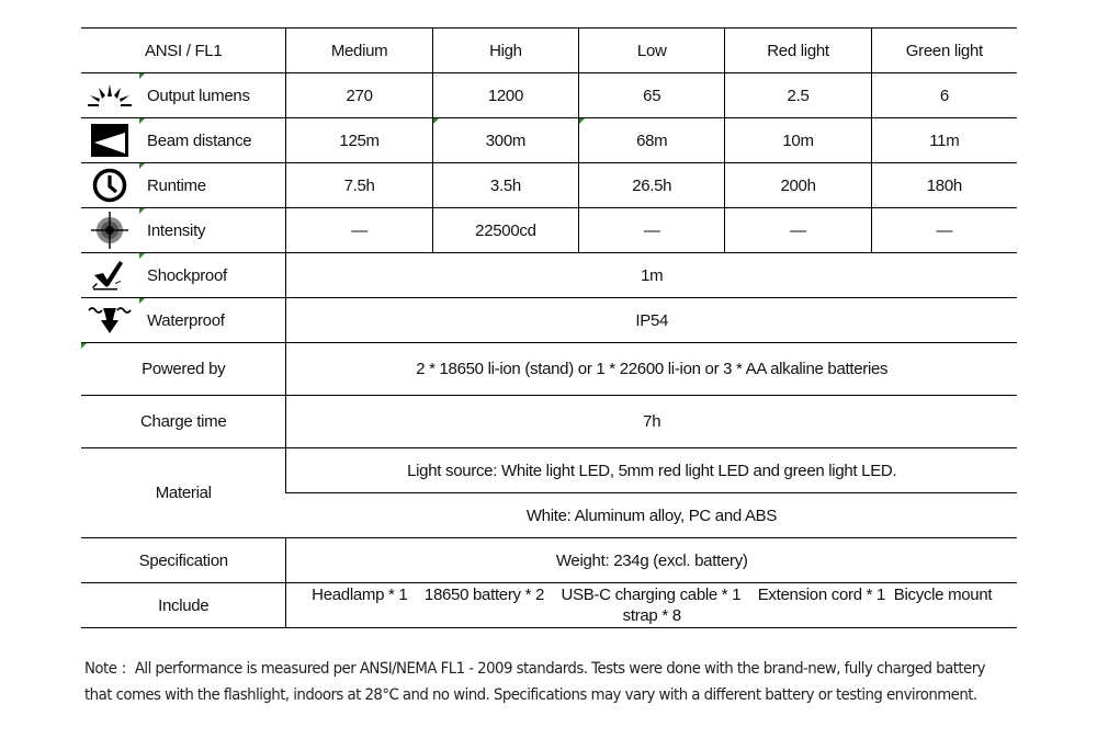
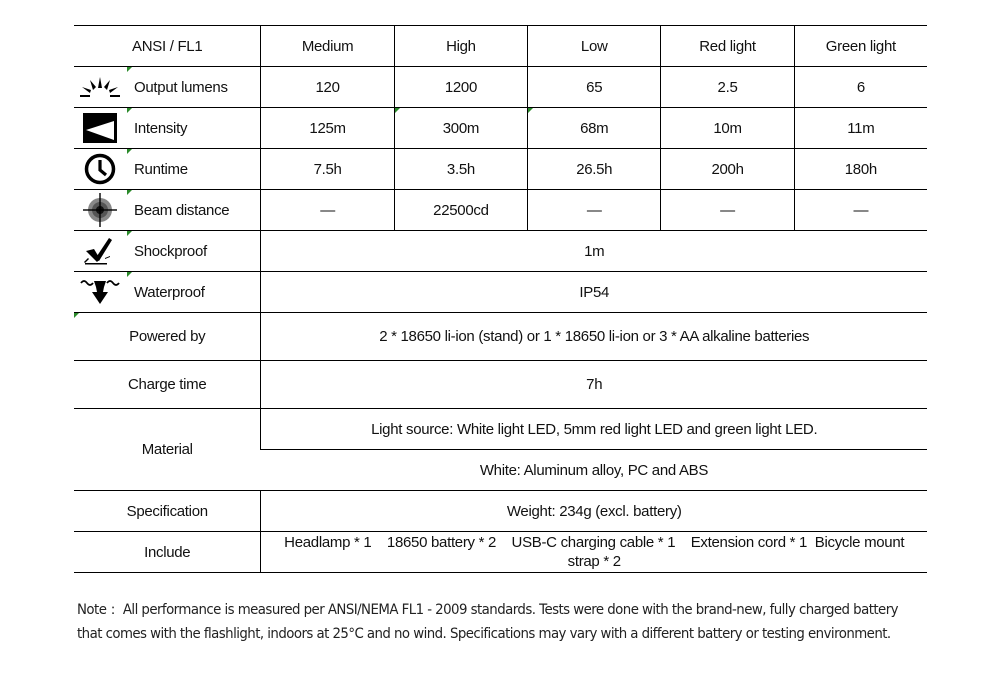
  ANSI / FL1	Medium	High	Low	Red light	Green light
- Output lumens	270	1200	65	2.5	6
+ Output lumens	120	1200	65	2.5	6
- Beam distance	125m	300m	68m	10m	11m
+ Intensity	125m	300m	68m	10m	11m
  Runtime	7.5h	3.5h	26.5h	200h	180h
- Intensity	—	22500cd	—	—	—
+ Beam distance	—	22500cd	—	—	—
  Shockproof	1m
  Waterproof	IP54
- Powered by	2 * 18650 li-ion (stand) or 1 * 22600 li-ion or 3 * AA alkaline batteries
+ Powered by	2 * 18650 li-ion (stand) or 1 * 18650 li-ion or 3 * AA alkaline batteries
  Charge time	7h
  Material	Light source: White light LED, 5mm red light LED and green light LED.
  White: Aluminum alloy, PC and ABS
  Specification	Weight: 234g (excl. battery)
- Include	Headlamp * 1 18650 battery * 2 USB-C charging cable * 1 Extension cord * 1 Bicycle mount strap * 8
+ Include	Headlamp * 1 18650 battery * 2 USB-C charging cable * 1 Extension cord * 1 Bicycle mount strap * 2
- Note： All performance is measured per ANSI/NEMA FL1 - 2009 standards. Tests were done with the brand-new, fully charged battery that comes with the flashlight, indoors at 28°C and no wind. Specifications may vary with a different battery or testing environment.
+ Note： All performance is measured per ANSI/NEMA FL1 - 2009 standards. Tests were done with the brand-new, fully charged battery that comes with the flashlight, indoors at 25°C and no wind. Specifications may vary with a different battery or testing environment.
